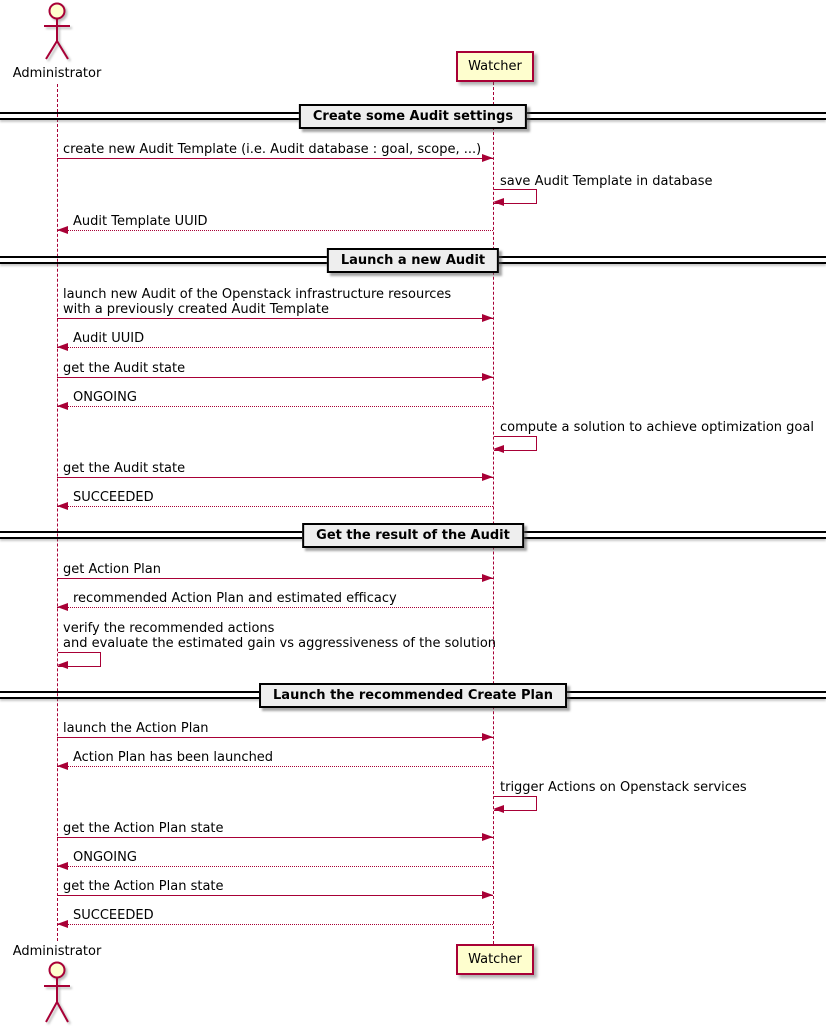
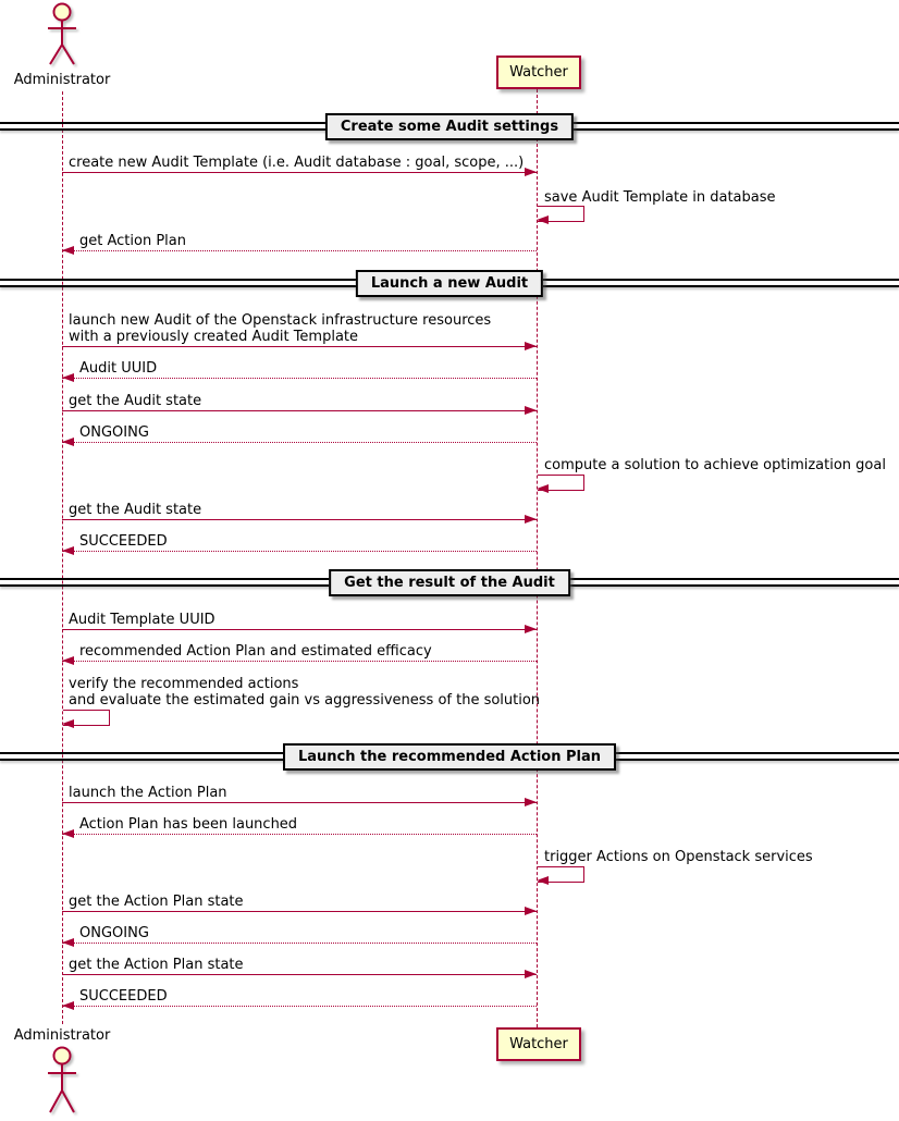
  Administrator
  Watcher
  Create some Audit settings
  create new Audit Template (i.e. Audit database : goal, scope, ...)
  save Audit Template in database
- Audit Template UUID
+ get Action Plan
  Launch a new Audit
  launch new Audit of the Openstack infrastructure resources
  with a previously created Audit Template
  Audit UUID
  get the Audit state
  ONGOING
  compute a solution to achieve optimization goal
  get the Audit state
  SUCCEEDED
  Get the result of the Audit
- get Action Plan
+ Audit Template UUID
  recommended Action Plan and estimated efficacy
  verify the recommended actions
  and evaluate the estimated gain vs aggressiveness of the solution
- Launch the recommended Create Plan
+ Launch the recommended Action Plan
  launch the Action Plan
  Action Plan has been launched
  trigger Actions on Openstack services
  get the Action Plan state
  ONGOING
  get the Action Plan state
  SUCCEEDED
  Administrator
  Watcher
